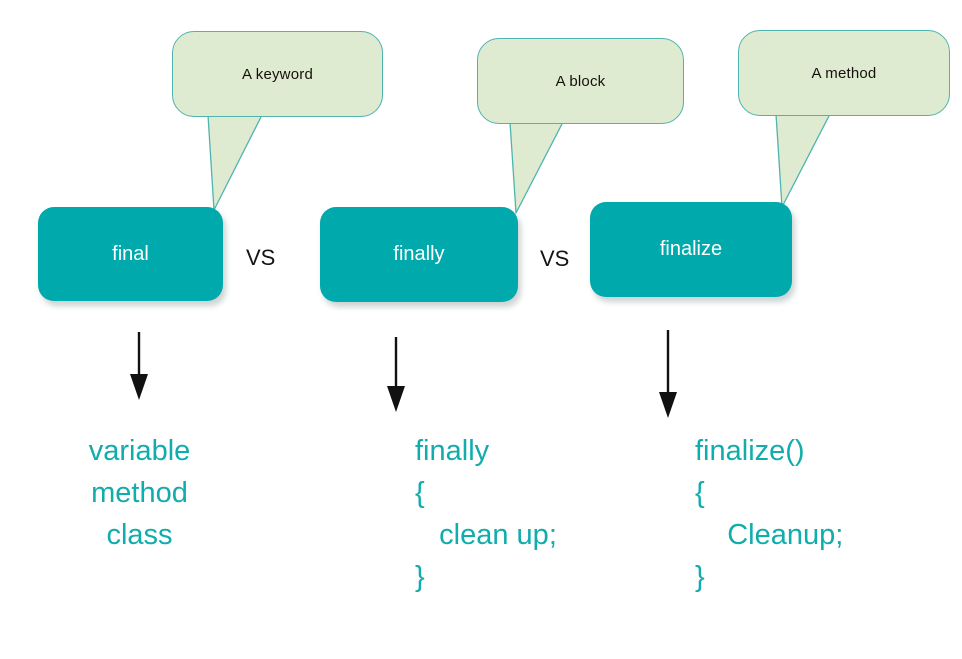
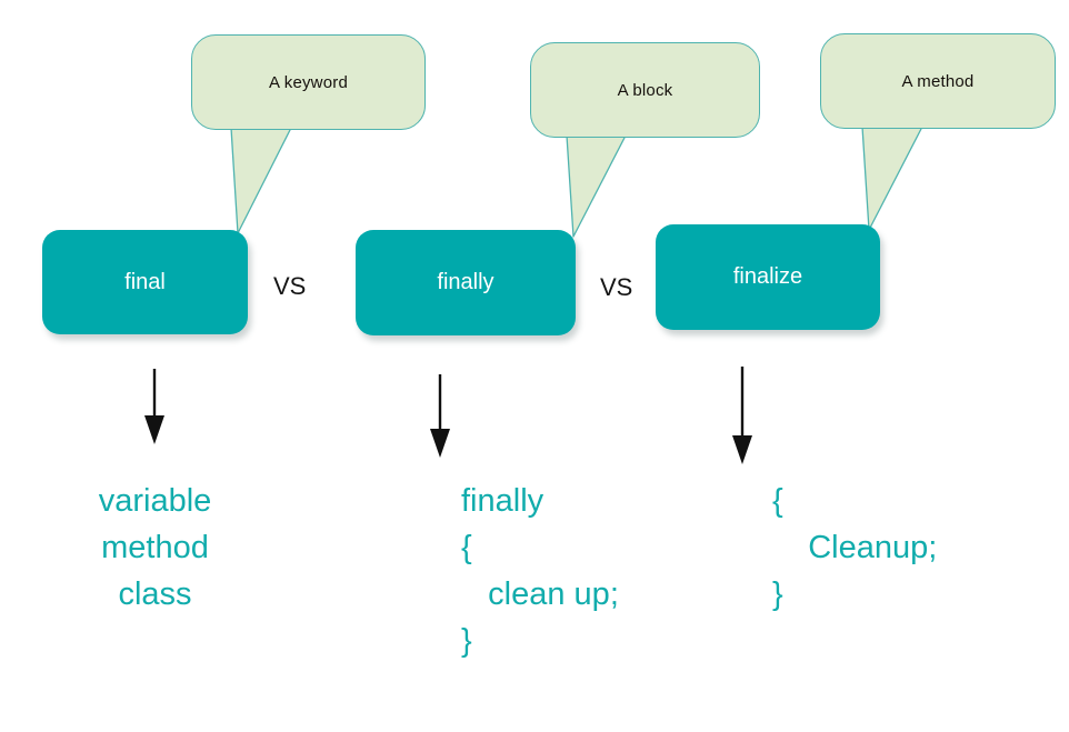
  A keyword
  A block
  A method
  final
  finally
  finalize
  VS
  VS
  variable
  method
  class
  finally
  {
  clean up;
  }
- finalize()
  {
  Cleanup;
  }
